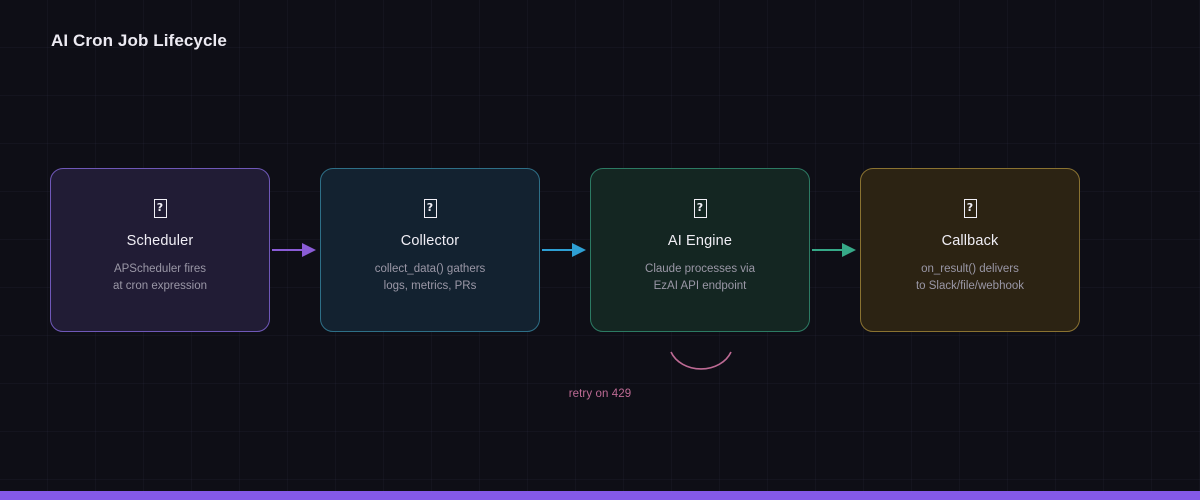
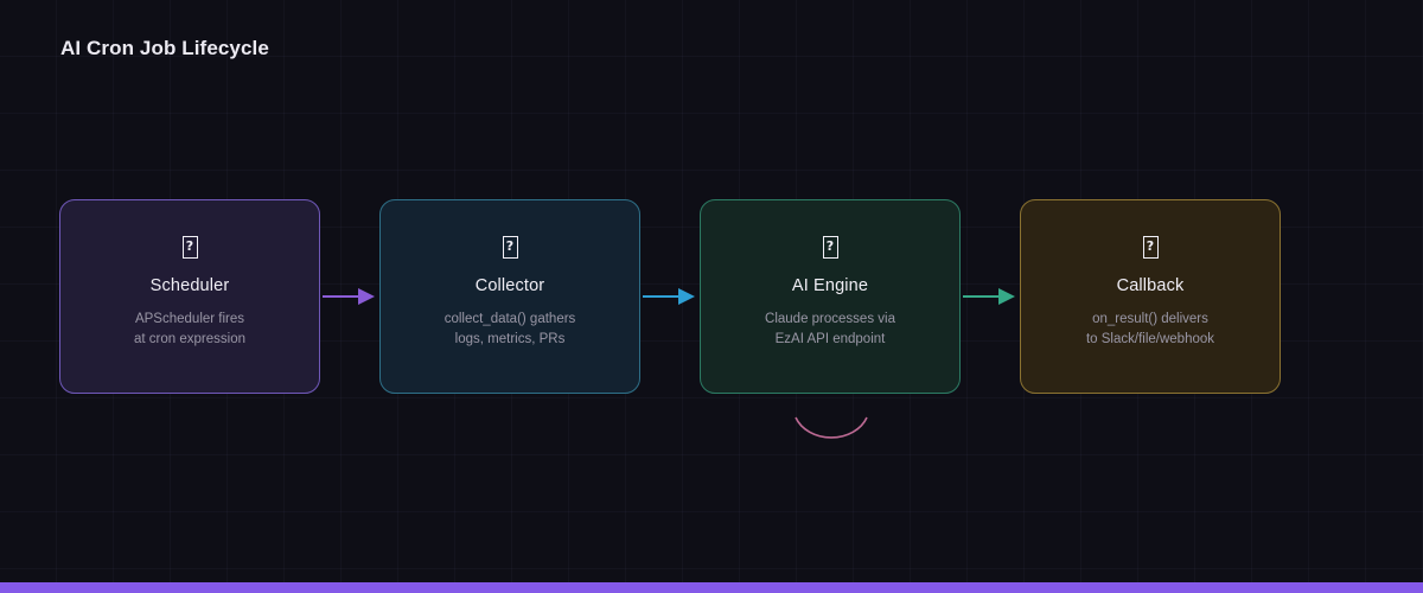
  AI Cron Job Lifecycle
  ?
  Scheduler
  APScheduler fires
  at cron expression
  ?
  Collector
  collect_data() gathers
  logs, metrics, PRs
  ?
  AI Engine
  Claude processes via
  EzAI API endpoint
  ?
  Callback
  on_result() delivers
  to Slack/file/webhook
- retry on 429
